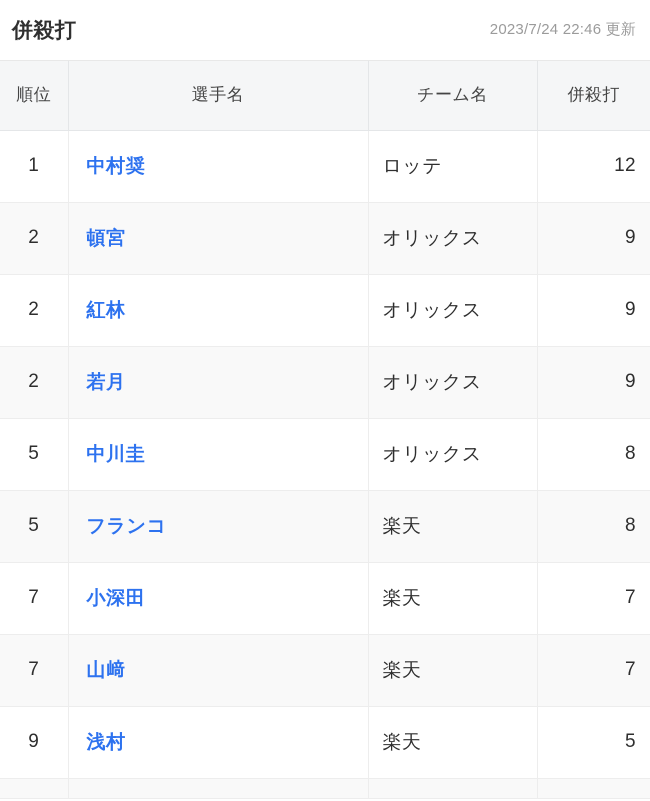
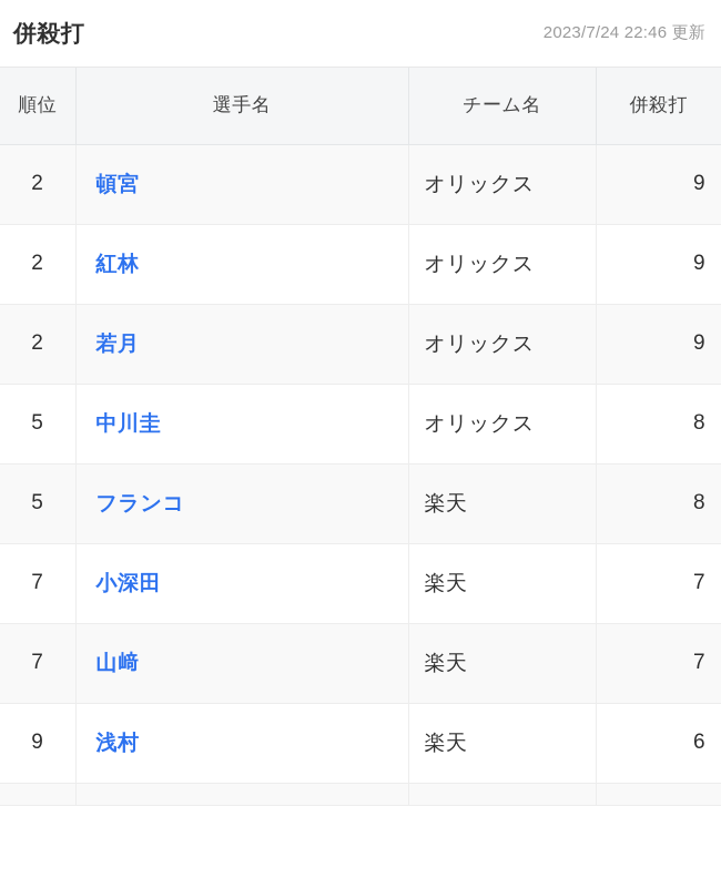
  併殺打
  2023/7/24 22:46 更新
  順位	選手名	チーム名	併殺打
- 1	中村奨	ロッテ	12
  2	頓宮	オリックス	9
  2	紅林	オリックス	9
  2	若月	オリックス	9
  5	中川圭	オリックス	8
  5	フランコ	楽天	8
  7	小深田	楽天	7
  7	山﨑	楽天	7
- 9	浅村	楽天	5
+ 9	浅村	楽天	6
